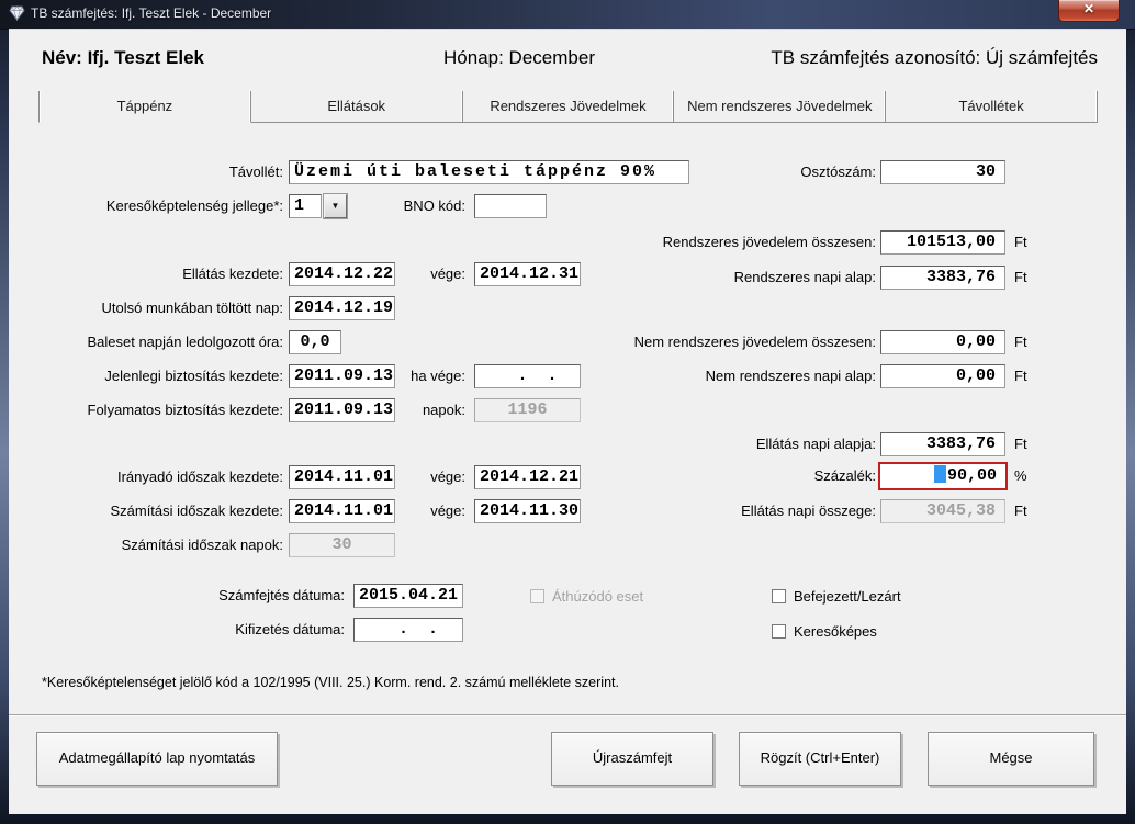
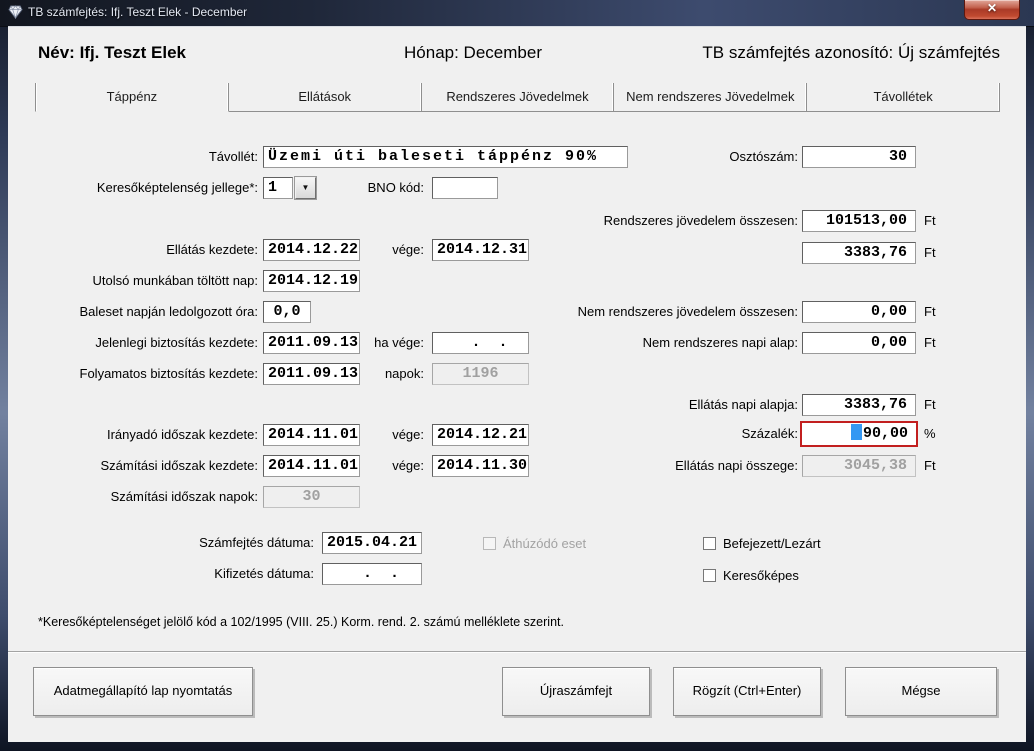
  TB számfejtés: Ifj. Teszt Elek - December
  ✕
  Név: Ifj. Teszt Elek
  Hónap: December
  TB számfejtés azonosító: Új számfejtés
  Táppénz
  Ellátások
  Rendszeres Jövedelmek
  Nem rendszeres Jövedelmek
  Távollétek
  Távollét:
  Üzemi úti baleseti táppénz 90%
  Osztószám:
  30
  Keresőképtelenség jellege*:
  1
  ▼
  BNO kód:
  Rendszeres jövedelem összesen:
  101513,00
  Ft
  Ellátás kezdete:
  2014.12.22
  vége:
  2014.12.31
- Rendszeres napi alap:
  3383,76
  Ft
  Utolsó munkában töltött nap:
  2014.12.19
  Baleset napján ledolgozott óra:
  0,0
  Nem rendszeres jövedelem összesen:
  0,00
  Ft
  Jelenlegi biztosítás kezdete:
  2011.09.13
  ha vége:
  . .
  Nem rendszeres napi alap:
  0,00
  Ft
  Folyamatos biztosítás kezdete:
  2011.09.13
  napok:
  1196
  Ellátás napi alapja:
  3383,76
  Ft
  Irányadó időszak kezdete:
  2014.11.01
  vége:
  2014.12.21
  Százalék:
  90,00
  %
  Számítási időszak kezdete:
  2014.11.01
  vége:
  2014.11.30
  Ellátás napi összege:
  3045,38
  Ft
  Számítási időszak napok:
  30
  Számfejtés dátuma:
  2015.04.21
  Áthúzódó eset
  Befejezett/Lezárt
  Kifizetés dátuma:
  . .
  Keresőképes
  *Keresőképtelenséget jelölő kód a 102/1995 (VIII. 25.) Korm. rend. 2. számú melléklete szerint.
  Adatmegállapító lap nyomtatás
  Újraszámfejt
  Rögzít (Ctrl+Enter)
  Mégse
